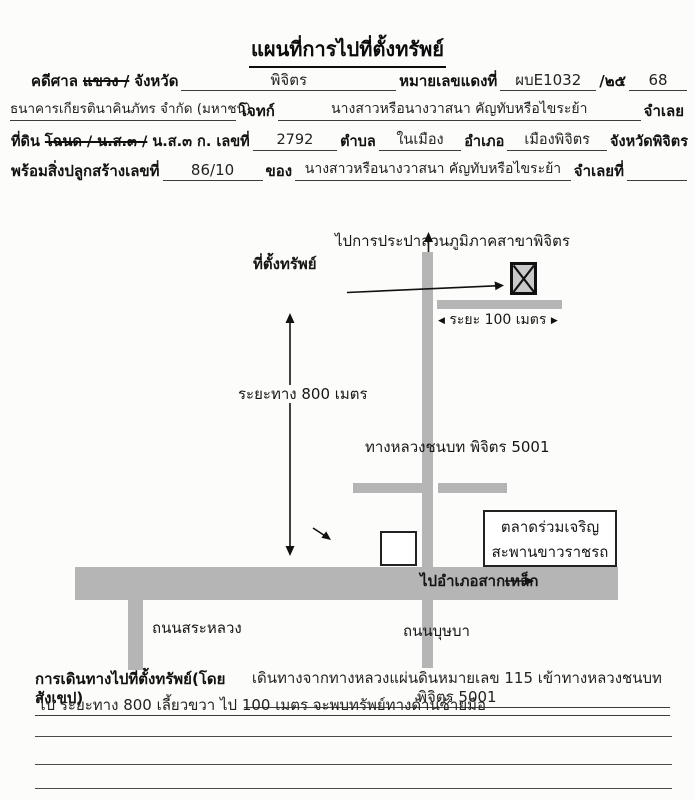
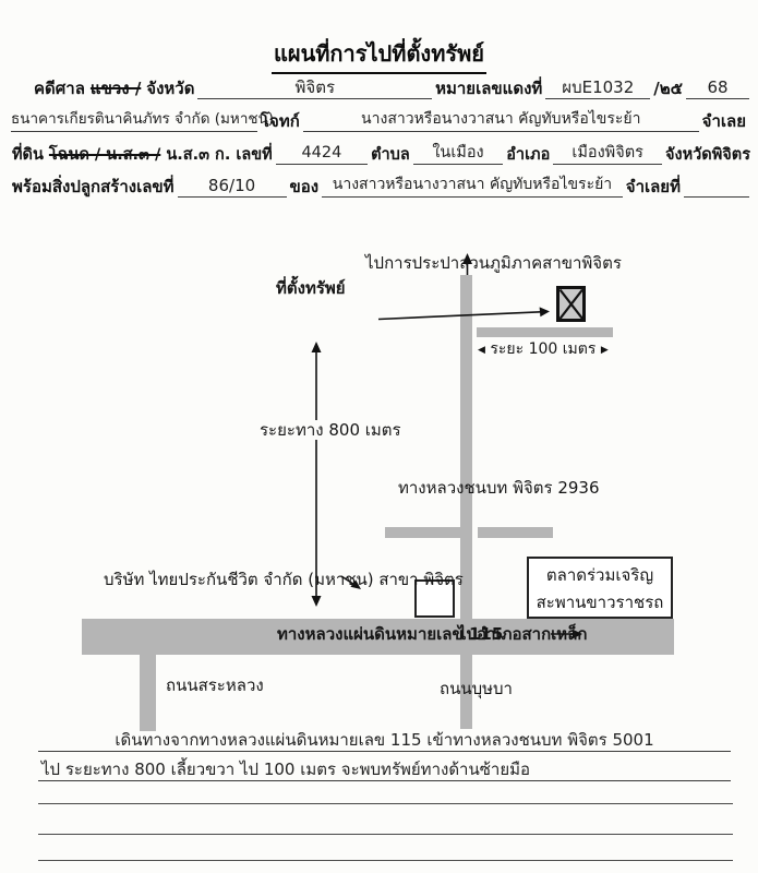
  แผนที่การไปที่ตั้งทรัพย์
  คดีศาล
  แขวง /
  จังหวัด
  พิจิตร
  หมายเลขแดงที่
  ผบE1032
  /๒๕
  68
  ธนาคารเกียรตินาคินภัทร จำกัด (มหาช
  โจทก์
  นางสาวหรือนางวาสนา คัญทับหรือไขระย้า
  จำเลย
  ที่ดิน
  โฉนด / น.ส.๓ /
  น.ส.๓ ก. เลขที่
- 2792
+ 4424
  ตำบล
  ในเมือง
  อำเภอ
  เมืองพิจิตร
  จังหวัดพิจิตร
  พร้อมสิ่งปลูกสร้างเลขที่
  86/10
  ของ
  นางสาวหรือนางวาสนา คัญทับหรือไขระย้า
  จำเลยที่
  ตลาดร่วมเจริญ
  สะพานขาวราชรถ
  ไปการประปาส่วนภูมิภาคสาขาพิจิตร
  ที่ตั้งทรัพย์
  ◀ ระยะ 100 เมตร ▶
  ระยะทาง 800 เมตร
- ทางหลวงชนบท พิจิตร 5001
+ ทางหลวงชนบท พิจิตร 2936
+ บริษัท ไทยประกันชีวิต จำกัด (มหาชน) สาขา พิจิตร
+ ทางหลวงแผ่นดินหมายเลข 115
  ไปอำเภอสากเหล็ก
  ถนนสระหลวง
  ถนนบุษบา
- การเดินทางไปที่ตั้งทรัพย์(โดยสังเขป)
  เดินทางจากทางหลวงแผ่นดินหมายเลข 115 เข้าทางหลวงชนบท พิจิตร 5001
  ไป ระยะทาง 800 เลี้ยวขวา ไป 100 เมตร จะพบทรัพย์ทางด้านซ้ายมือ
